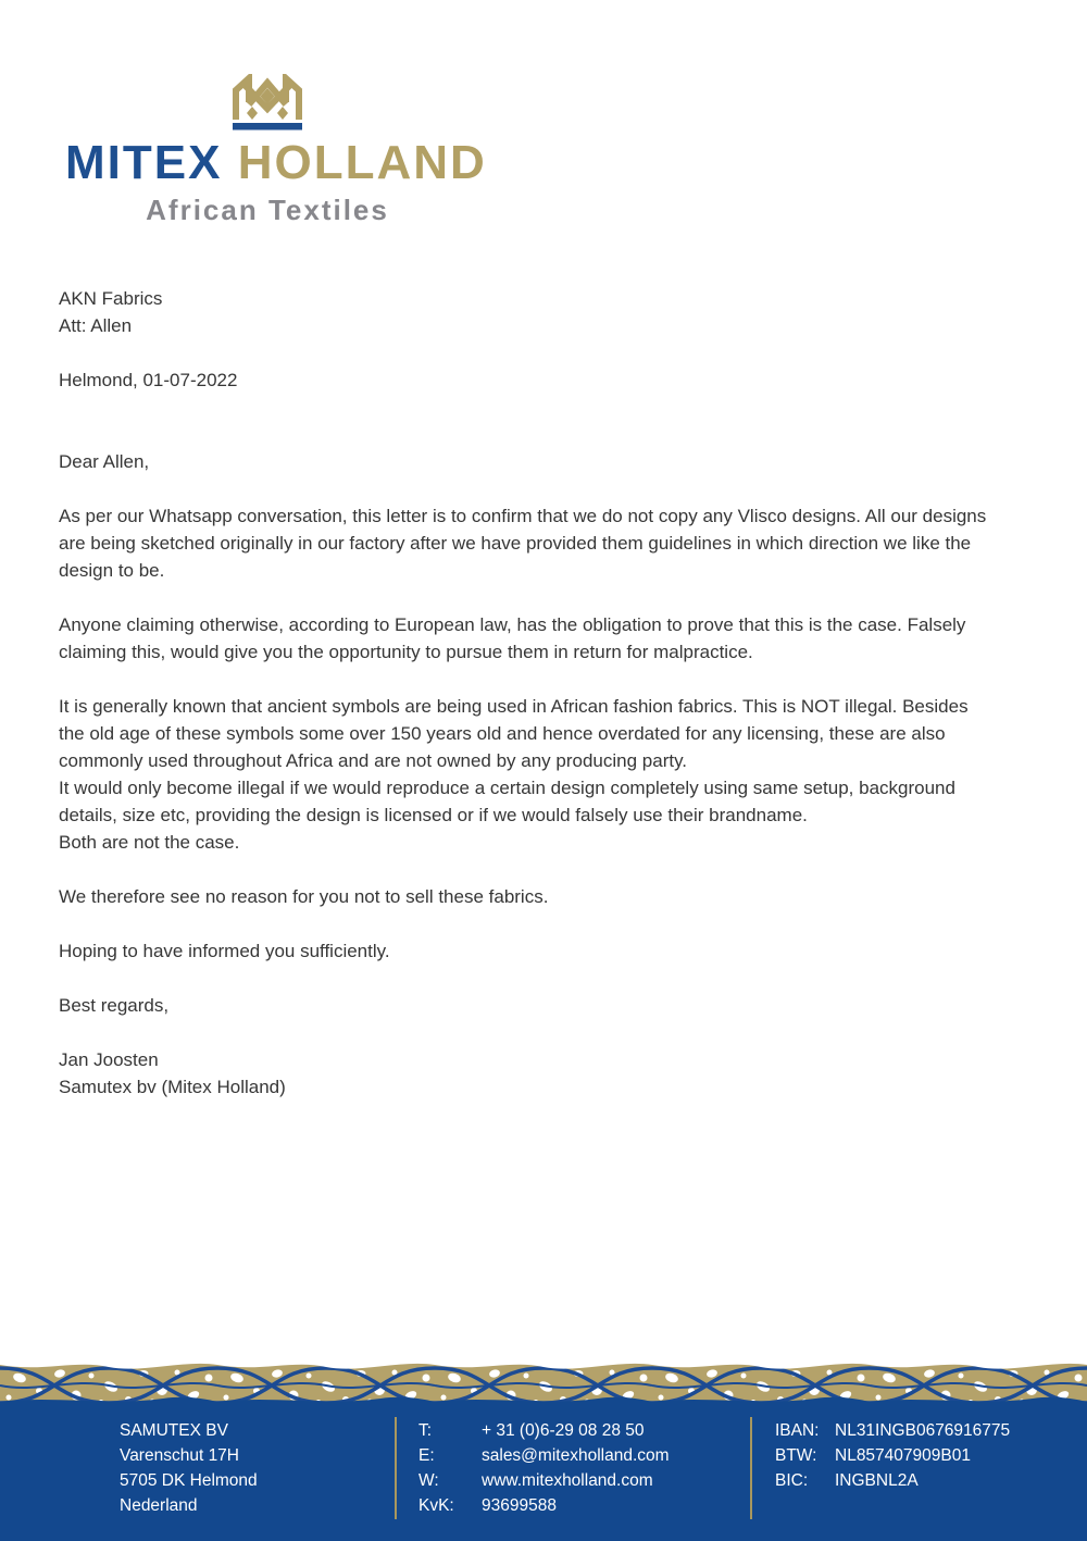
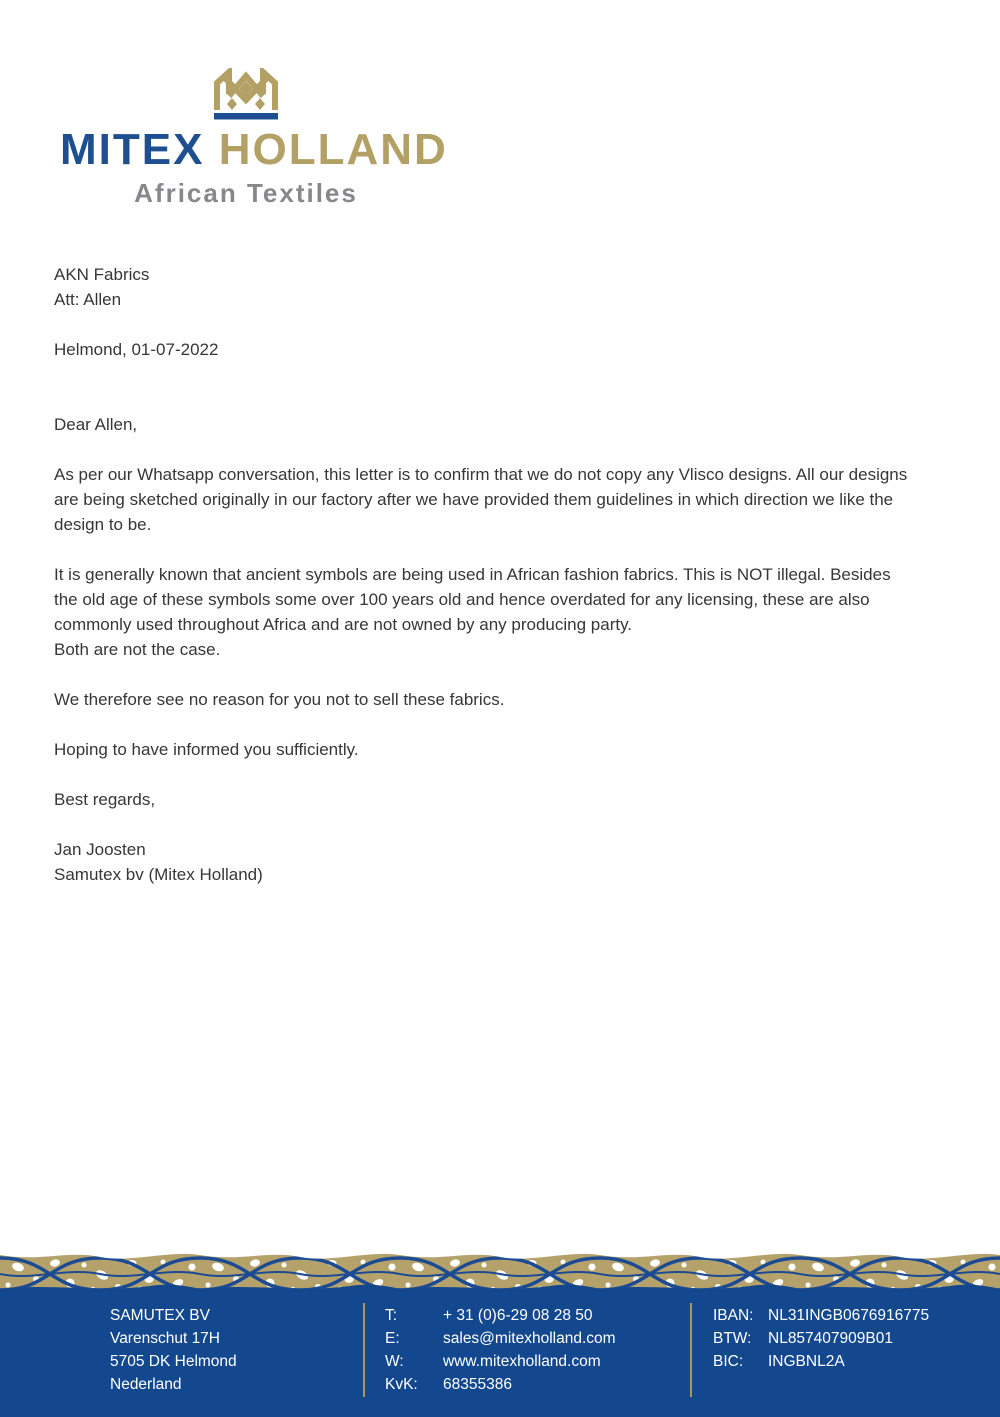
  MITEX HOLLAND
  African Textiles
  AKN Fabrics
  Att: Allen
  Helmond, 01-07-2022
  Dear Allen,
  As per our Whatsapp conversation, this letter is to confirm that we do not copy any Vlisco designs. All our designs are being sketched originally in our factory after we have provided them guidelines in which direction we like the design to be.
- Anyone claiming otherwise, according to European law, has the obligation to prove that this is the case. Falsely claiming this, would give you the opportunity to pursue them in return for malpractice.
- It is generally known that ancient symbols are being used in African fashion fabrics. This is NOT illegal. Besides the old age of these symbols some over 150 years old and hence overdated for any licensing, these are also commonly used throughout Africa and are not owned by any producing party.
+ It is generally known that ancient symbols are being used in African fashion fabrics. This is NOT illegal. Besides the old age of these symbols some over 100 years old and hence overdated for any licensing, these are also commonly used throughout Africa and are not owned by any producing party.
- It would only become illegal if we would reproduce a certain design completely using same setup, background details, size etc, providing the design is licensed or if we would falsely use their brandname.
  Both are not the case.
  We therefore see no reason for you not to sell these fabrics.
  Hoping to have informed you sufficiently.
  Best regards,
  Jan Joosten
  Samutex bv (Mitex Holland)
  SAMUTEX BV
  Varenschut 17H
  5705 DK Helmond
  Nederland
  T:
  + 31 (0)6-29 08 28 50
  E:
  sales@mitexholland.com
  W:
  www.mitexholland.com
  KvK:
- 93699588
+ 68355386
  IBAN:
  NL31INGB0676916775
  BTW:
  NL857407909B01
  BIC:
  INGBNL2A
